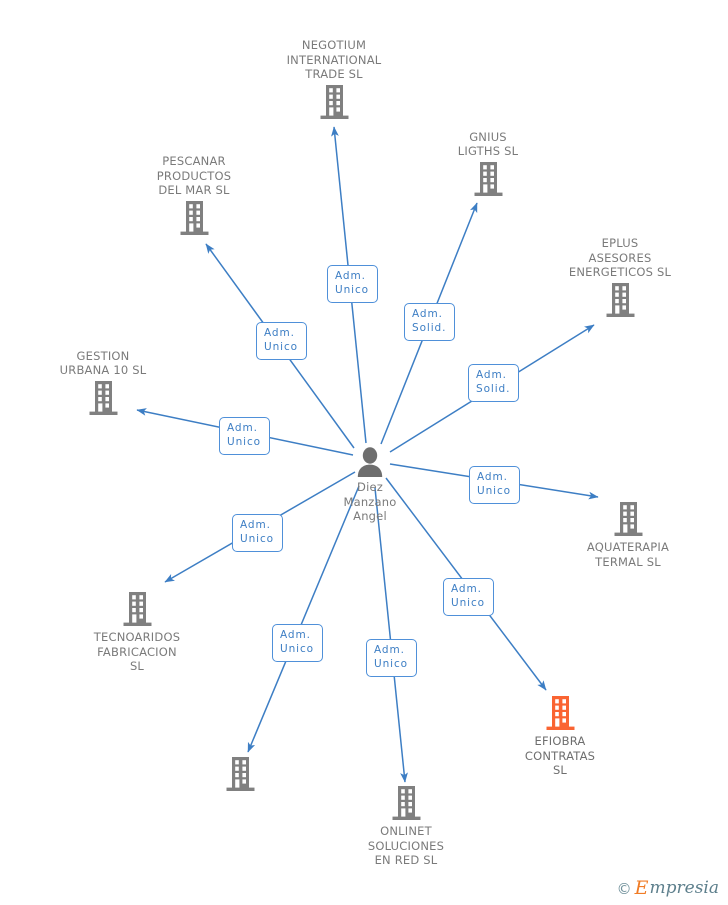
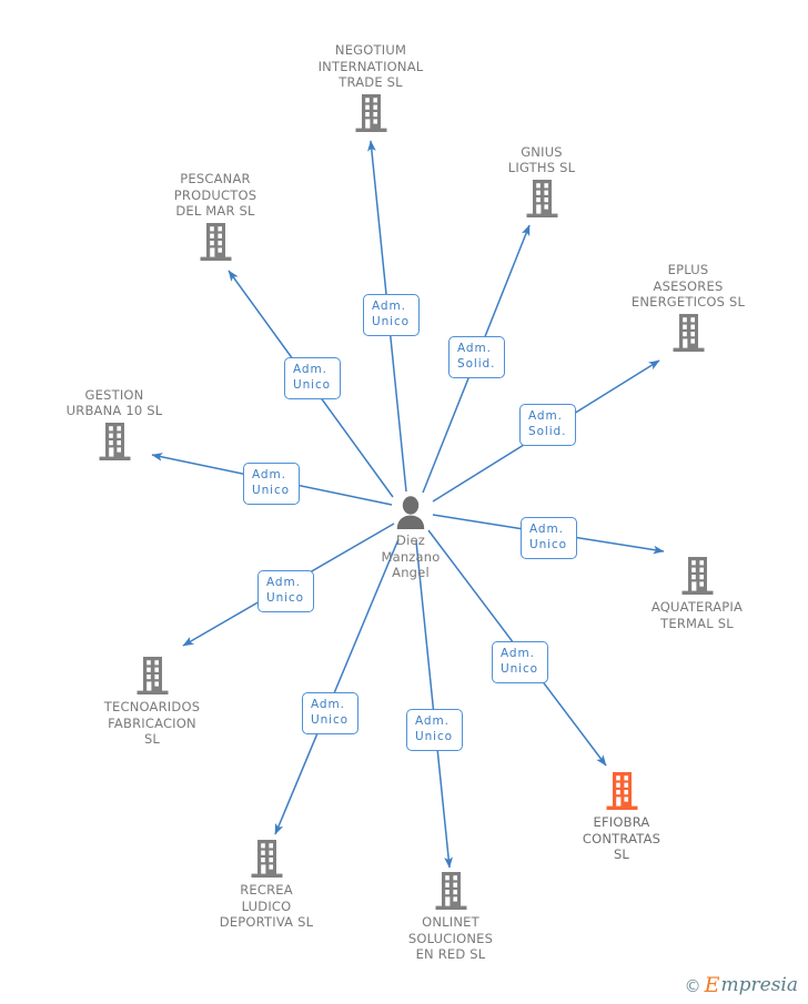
  NEGOTIUM
  INTERNATIONAL
  TRADE SL
  PESCANAR
  PRODUCTOS
  DEL MAR SL
  GNIUS
  LIGTHS SL
  EPLUS
  ASESORES
  ENERGETICOS SL
  GESTION
  URBANA 10 SL
  AQUATERAPIA
  TERMAL SL
  EFIOBRA
  CONTRATAS
  SL
  TECNOARIDOS
  FABRICACION
  SL
+ RECREA
+ LUDICO
+ DEPORTIVA SL
  ONLINET
  SOLUCIONES
  EN RED SL
  Diez
  Manzano
  Angel
  Adm.
  Unico
  Adm.
  Unico
  Adm.
  Solid.
  Adm.
  Solid.
  Adm.
  Unico
  Adm.
  Unico
  Adm.
  Unico
  Adm.
  Unico
  Adm.
  Unico
  Adm.
  Unico
  ©
  E
  mpresia
